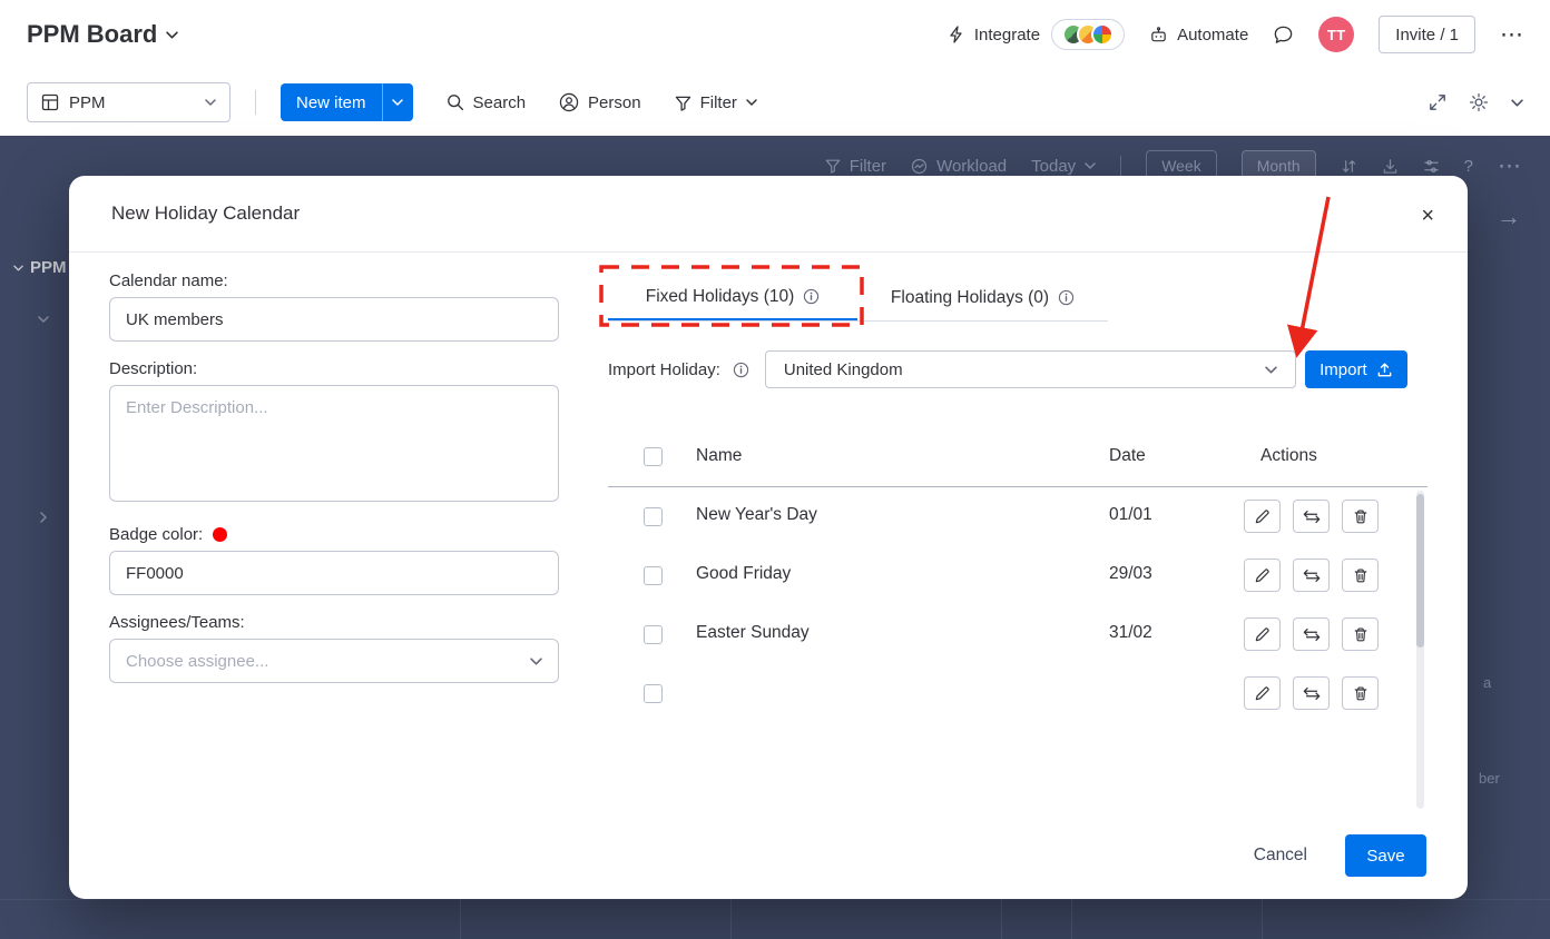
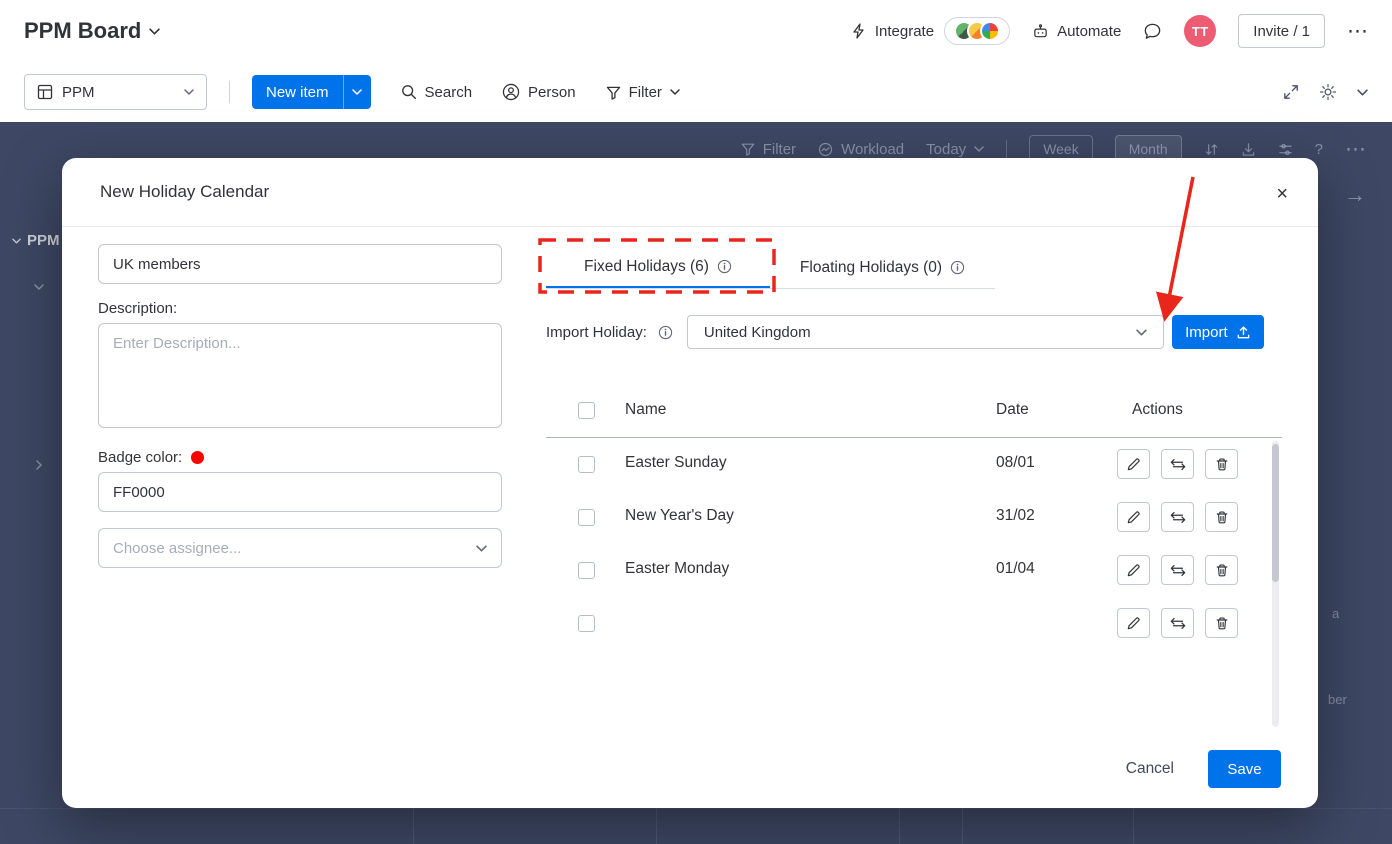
  PPM Board
  Integrate
  Automate
  TT
  Invite / 1
  ⋯
  PPM
  New item
  Search
  Person
  Filter
  Filter
  Workload
  Today
  Week
  Month
  ?
  ⋯
  →
  PPM
  a
  ber
  New Holiday Calendar
  ×
- Calendar name:
  UK members
  Description:
  Enter Description...
  Badge color:
  FF0000
- Assignees/Teams:
  Choose assignee...
- Fixed Holidays (10)
+ Fixed Holidays (6)
  Floating Holidays (0)
  Import Holiday:
  United Kingdom
  Import
  Name
  Date
  Actions
- New Year's Day
+ Easter Sunday
- 01/01
+ 08/01
- Good Friday
- 29/03
- Easter Sunday
+ New Year's Day
  31/02
+ Easter Monday
+ 01/04
  Cancel
  Save
